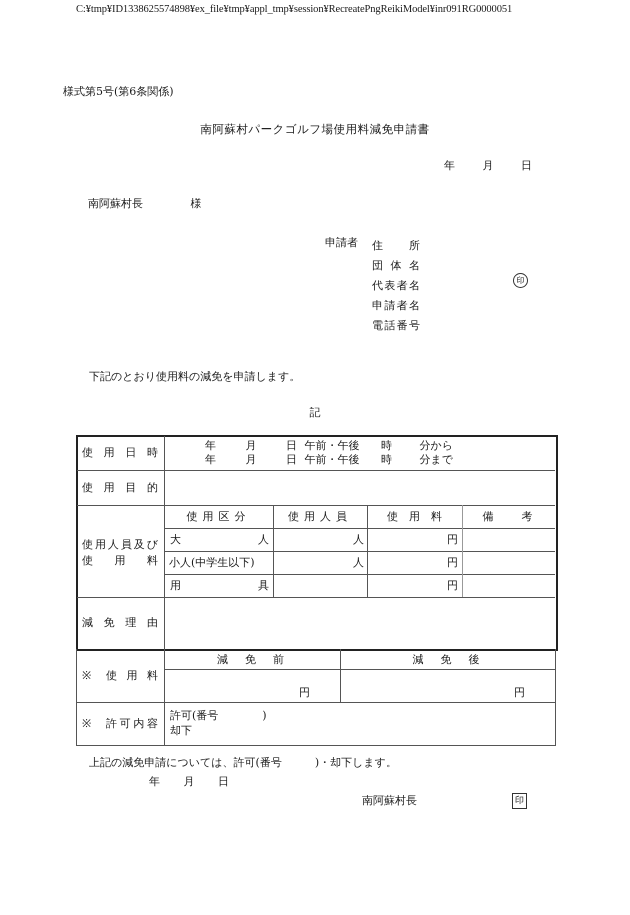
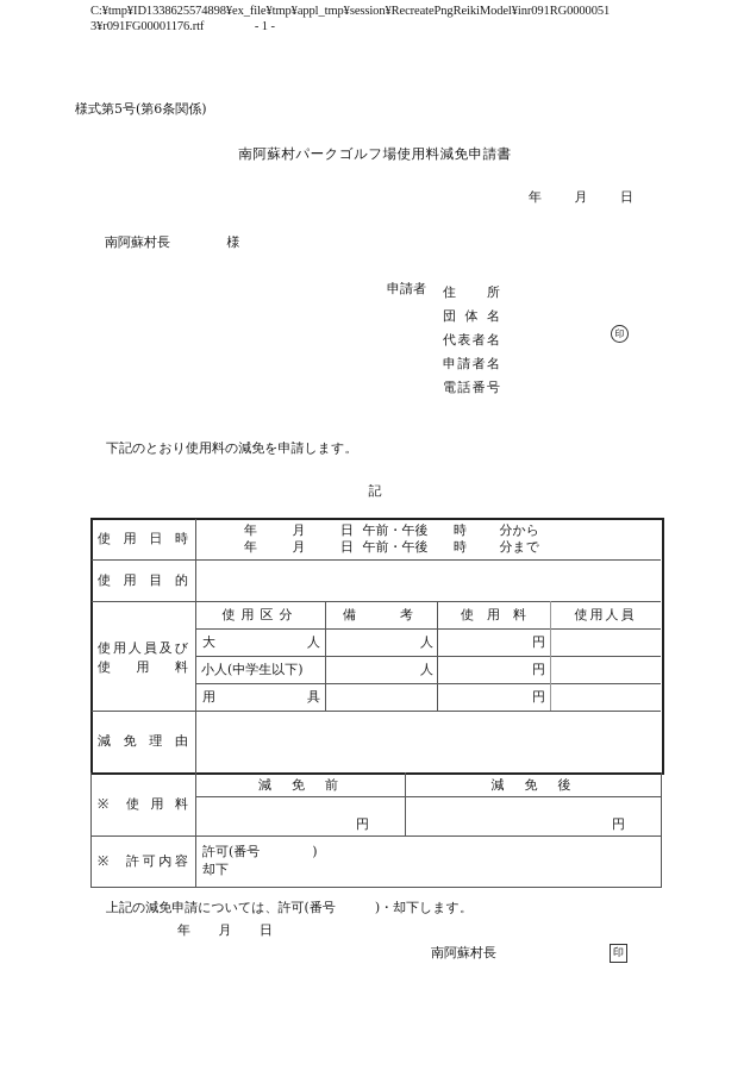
  C:¥tmp¥ID1338625574898¥ex_file¥tmp¥appl_tmp¥session¥RecreatePngReikiModel¥inr091RG0000051
+ 3¥r091FG00001176.rtf - 1 -
  様式第5号(第6条関係)
  南阿蘇村パークゴルフ場使用料減免申請書
  年 月 日
  南阿蘇村長 様
  申請者
  住 所
  団体名
  代表者名
  申請者名
  電話番号
  印
  下記のとおり使用料の減免を申請します。
  記
  使用日時
  年 月 日 午前・午後 時 分から
  年 月 日 午前・午後 時 分まで
  使用目的
  使用人員及び
  使 用 料
  使用区分
- 使用人員
+ 備 考
  使 用 料
- 備 考
+ 使用人員
  大
  人
  人
  円
  小人(中学生以下)
  人
  円
  用
  具
  円
  減免理由
  ※
  使用料
  減 免 前
  減 免 後
  円
  円
  ※
  許可内容
  許可(番号 )
  却下
  上記の減免申請については、許可(番号 )・却下します。
  年 月 日
  南阿蘇村長
  印
